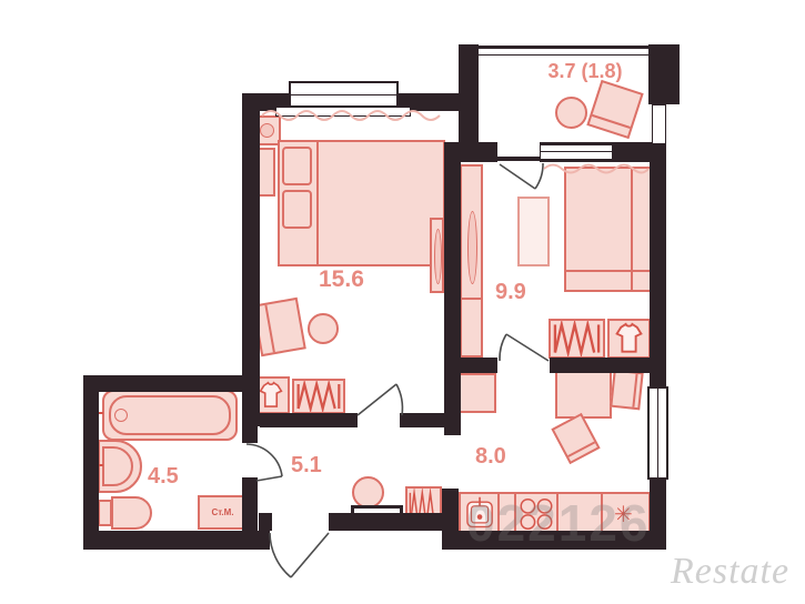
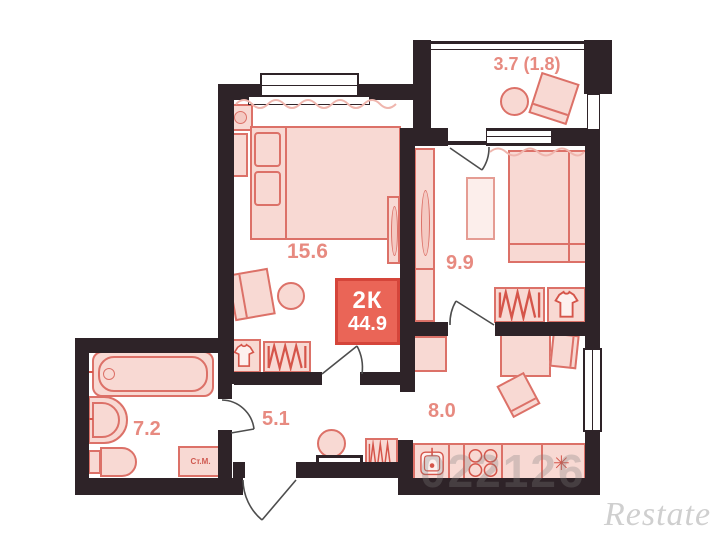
  Ст.М.
  ✳
  3.7 (1.8)
  15.6
  9.9
- 4.5
+ 7.2
  5.1
  8.0
+ 2К
+ 44.9
  022126
  Restate
